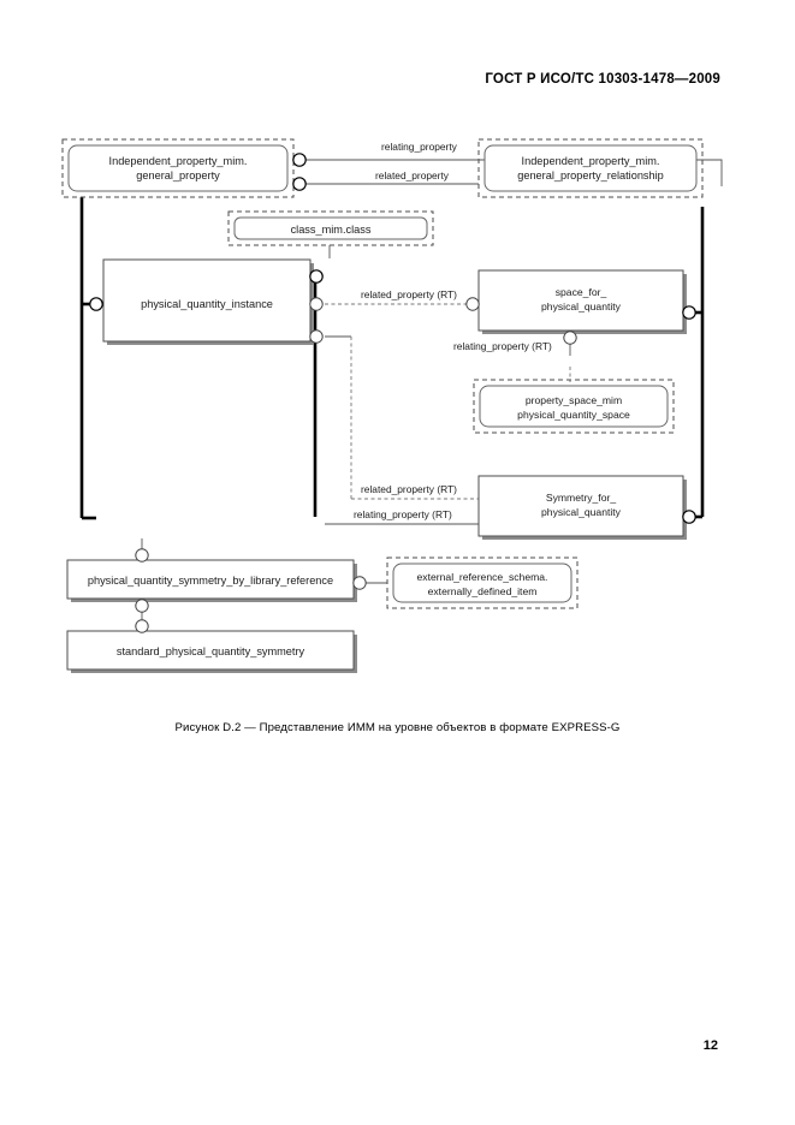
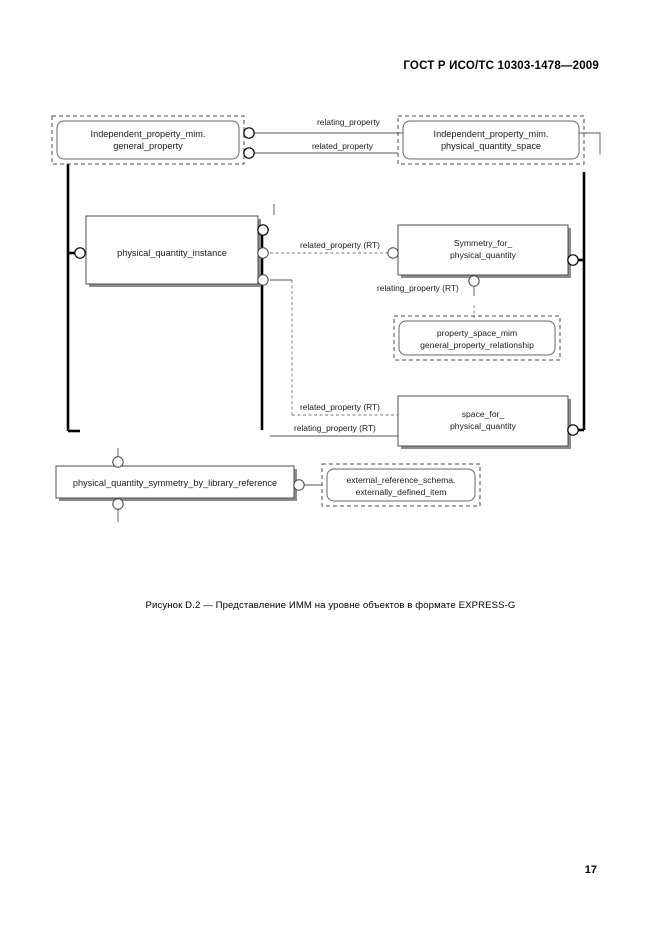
  ГОСТ Р ИСО/ТС 10303-1478—2009
  Independent_property_mim.
  general_property
  Independent_property_mim.
- general_property_relationship
+ physical_quantity_space
- class_mim.class
  physical_quantity_instance
- space_for_
+ Symmetry_for_
  physical_quantity
  property_space_mim
- physical_quantity_space
+ general_property_relationship
- Symmetry_for_
+ space_for_
  physical_quantity
  physical_quantity_symmetry_by_library_reference
  external_reference_schema.
  externally_defined_item
- standard_physical_quantity_symmetry
  relating_property
  related_property
  related_property (RT)
  relating_property (RT)
  related_property (RT)
  relating_property (RT)
  Рисунок D.2 — Представление ИММ на уровне объектов в формате EXPRESS-G
- 12
+ 17
